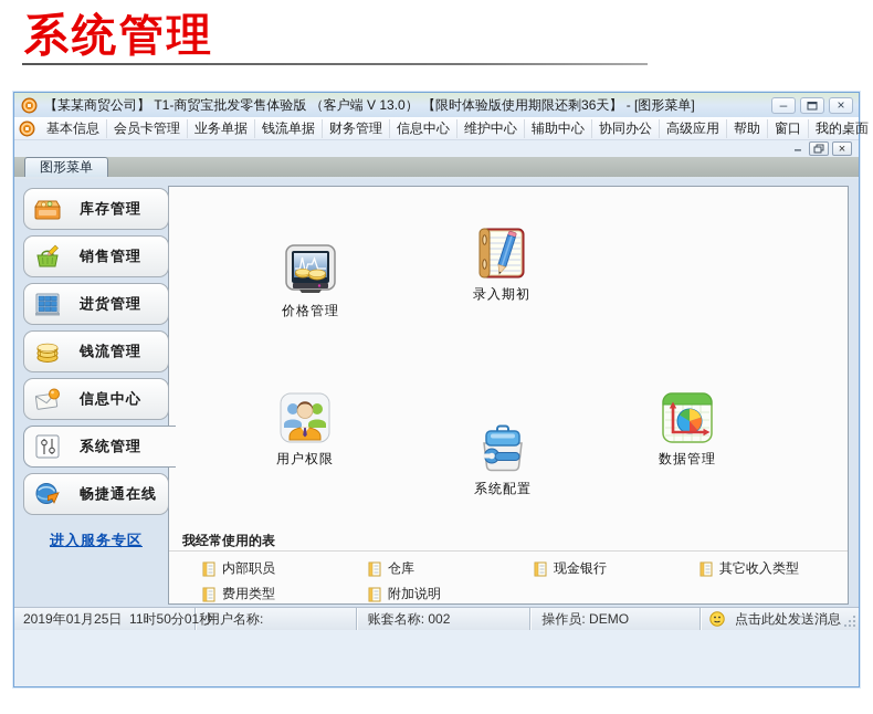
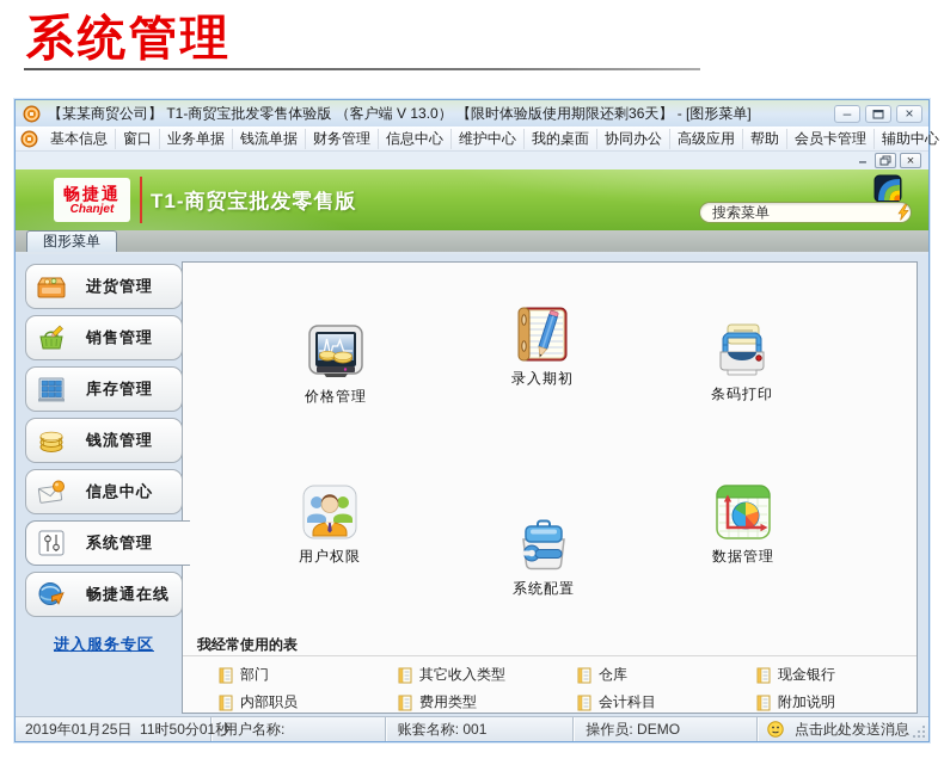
  系统管理
  【某某商贸公司】 T1-商贸宝批发零售体验版 （客户端 V 13.0） 【限时体验版使用期限还剩36天】 - [图形菜单]
  –
  ×
  基本信息
- 会员卡管理
+ 窗口
  业务单据
  钱流单据
  财务管理
  信息中心
  维护中心
- 辅助中心
+ 我的桌面
  协同办公
  高级应用
  帮助
- 窗口
+ 会员卡管理
- 我的桌面
+ 辅助中心
  –
  ×
+ 畅捷通
+ Chanjet
+ T1-商贸宝批发零售版
+ 搜索菜单
  图形菜单
- 库存管理
+ 进货管理
  销售管理
- 进货管理
+ 库存管理
  钱流管理
  信息中心
  系统管理
  畅捷通在线
  进入服务专区
  价格管理
  录入期初
+ 条码打印
  用户权限
  系统配置
  数据管理
  我经常使用的表
+ 部门
- 内部职员
+ 其它收入类型
  仓库
  现金银行
- 其它收入类型
+ 内部职员
  费用类型
+ 会计科目
  附加说明
  2019年01月25日 11时50分01
  用户名称:
- 账套名称: 002
+ 账套名称: 001
  操作员: DEMO
  点击此处发送消息
